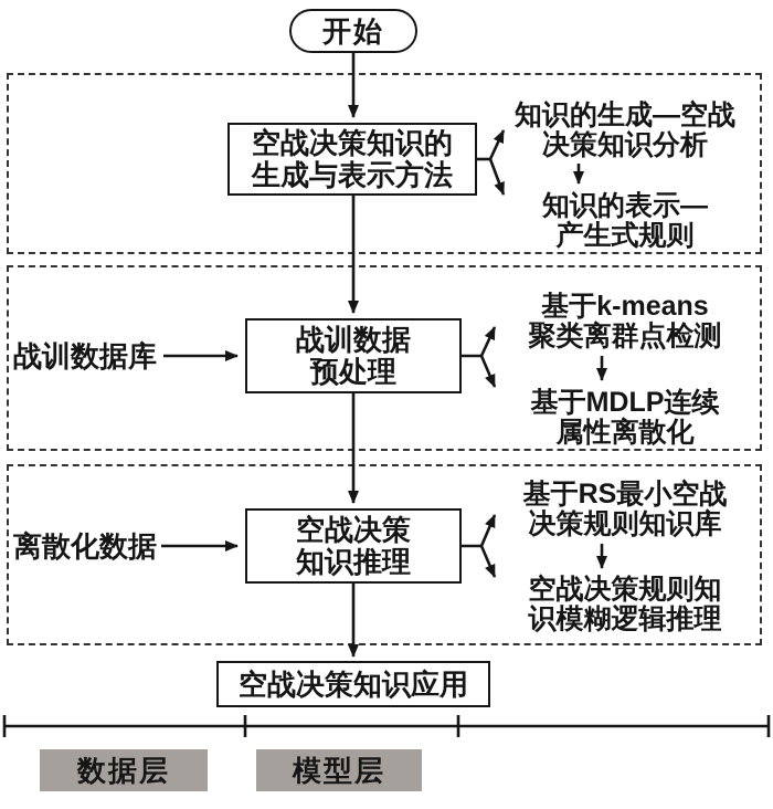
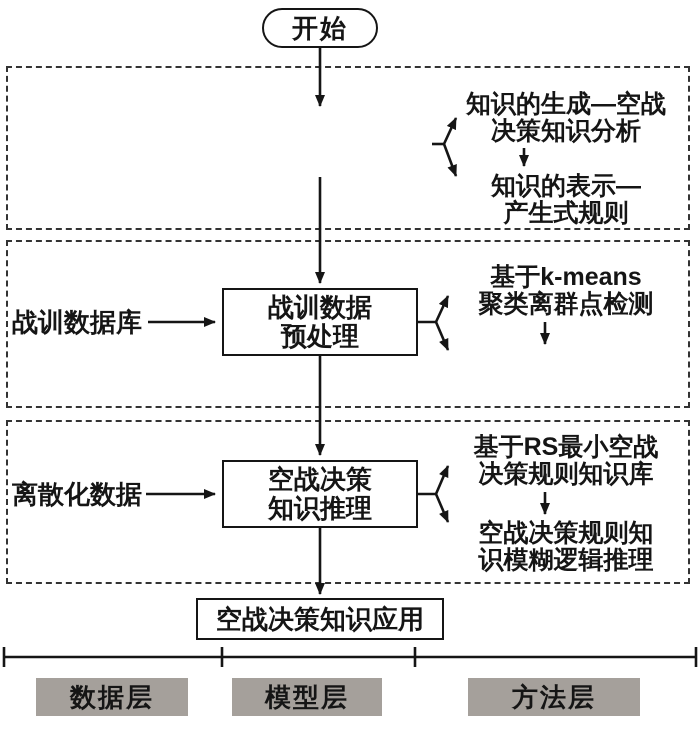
  开始
- 空战决策知识的
- 生成与表示方法
  知识的生成—空战
  决策知识分析
  知识的表示—
  产生式规则
  战训数据库
  战训数据
  预处理
  基于k-means
  聚类离群点检测
- 基于MDLP连续
- 属性离散化
  离散化数据
  空战决策
  知识推理
  基于RS最小空战
  决策规则知识库
  空战决策规则知
  识模糊逻辑推理
  空战决策知识应用
  数据层
  模型层
+ 方法层
